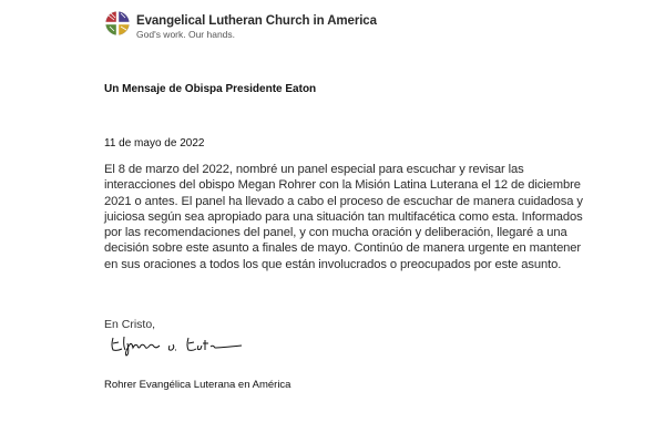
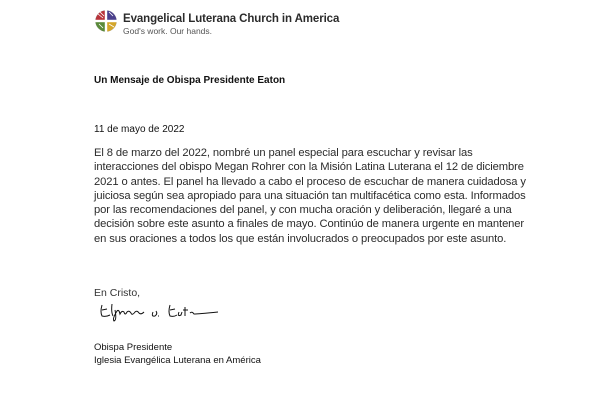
- Evangelical Lutheran Church in America
+ Evangelical Luterana Church in America
  God's work. Our hands.
  Un Mensaje de Obispa Presidente Eaton
  11 de mayo de 2022
  El 8 de marzo del 2022, nombré un panel especial para escuchar y revisar las interacciones del obispo Megan Rohrer con la Misión Latina Luterana el 12 de diciembre 2021 o antes. El panel ha llevado a cabo el proceso de escuchar de manera cuidadosa y juiciosa según sea apropiado para una situación tan multifacética como esta. Informados por las recomendaciones del panel, y con mucha oración y deliberación, llegaré a una decisión sobre este asunto a finales de mayo. Continúo de manera urgente en mantener en sus oraciones a todos los que están involucrados o preocupados por este asunto.
  En Cristo,
+ Obispa Presidente
- Rohrer Evangélica Luterana en América
+ Iglesia Evangélica Luterana en América
